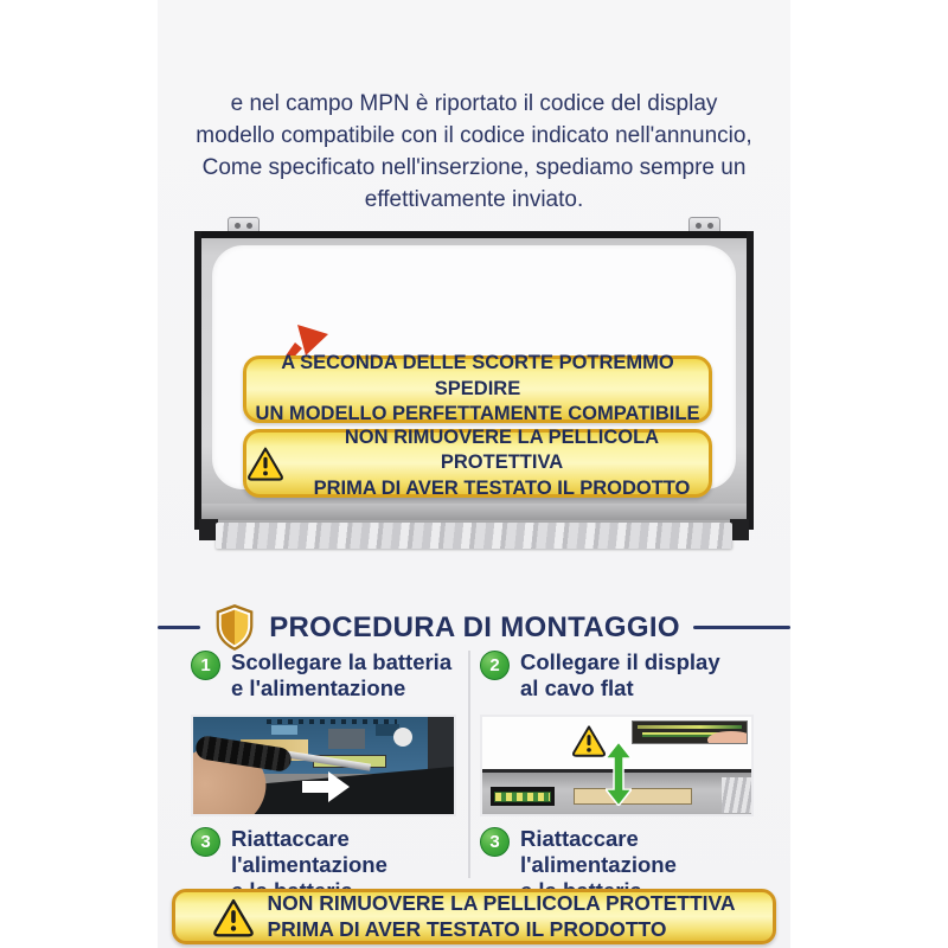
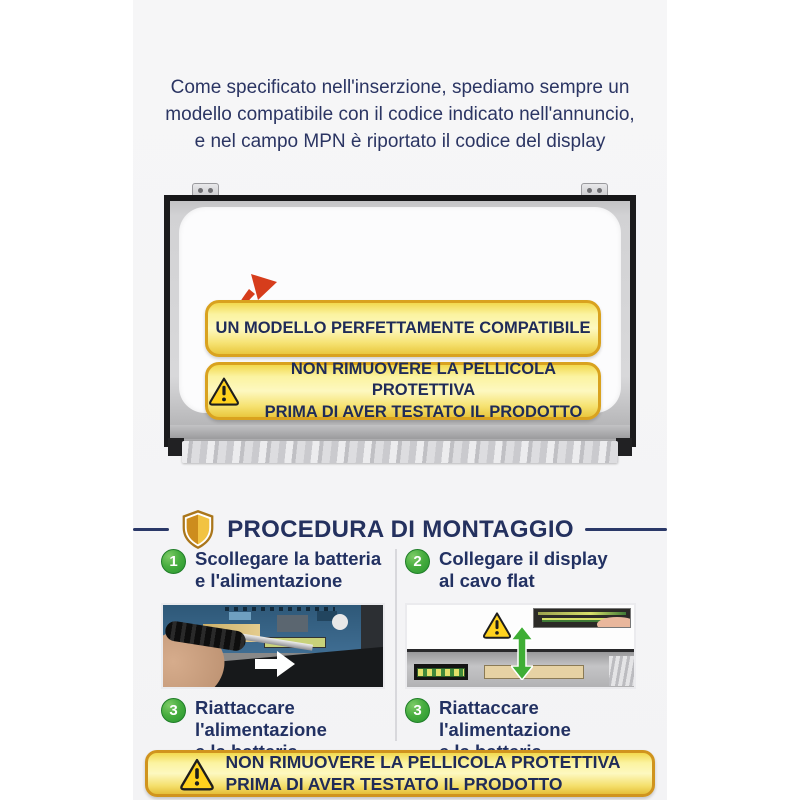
- e nel campo MPN è riportato il codice del display
+ Come specificato nell'inserzione, spediamo sempre un
  modello compatibile con il codice indicato nell'annuncio,
- Come specificato nell'inserzione, spediamo sempre un
+ e nel campo MPN è riportato il codice del display
- effettivamente inviato.
- A SECONDA DELLE SCORTE POTREMMO SPEDIRE
  UN MODELLO PERFETTAMENTE COMPATIBILE
  NON RIMUOVERE LA PELLICOLA PROTETTIVA
  PRIMA DI AVER TESTATO IL PRODOTTO
  PROCEDURA DI MONTAGGIO
  1
  Scollegare la batteria
  e l'alimentazione
  3
  Riattaccare l'alimentazione
  2
  Collegare il display
  al cavo flat
  3
  Riattaccare l'alimentazione
  NON RIMUOVERE LA PELLICOLA PROTETTIVA
  PRIMA DI AVER TESTATO IL PRODOTTO
